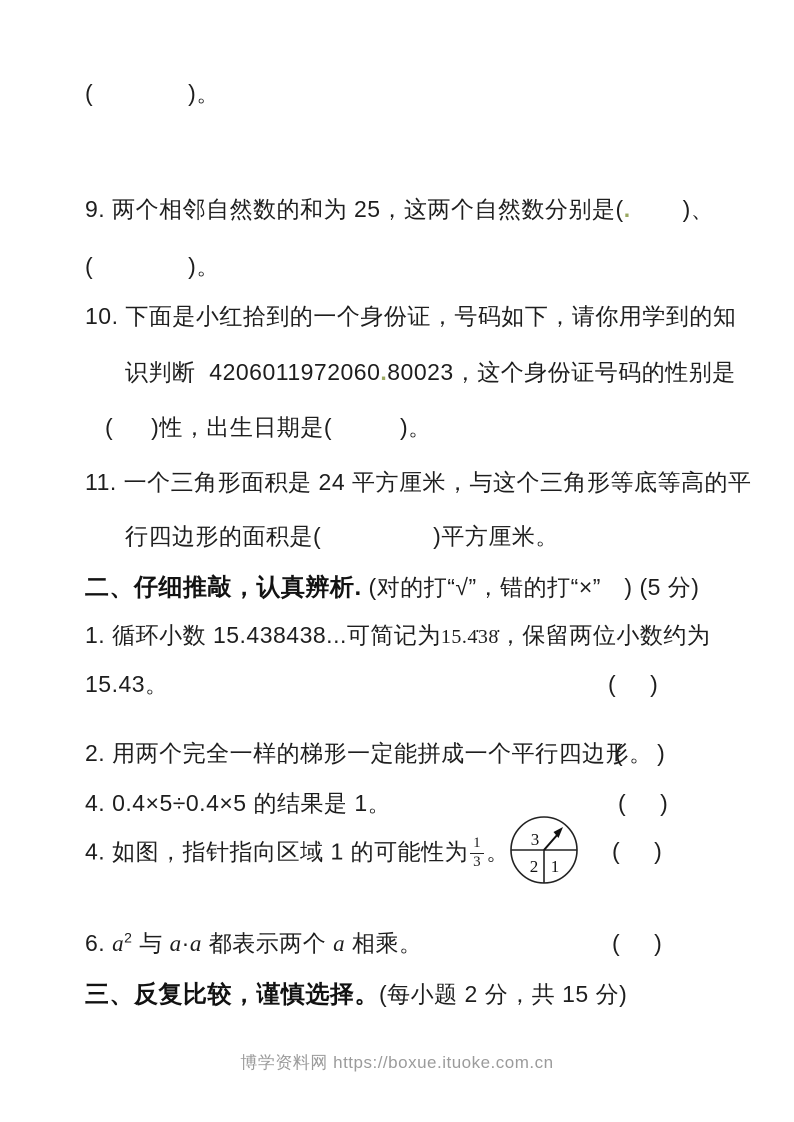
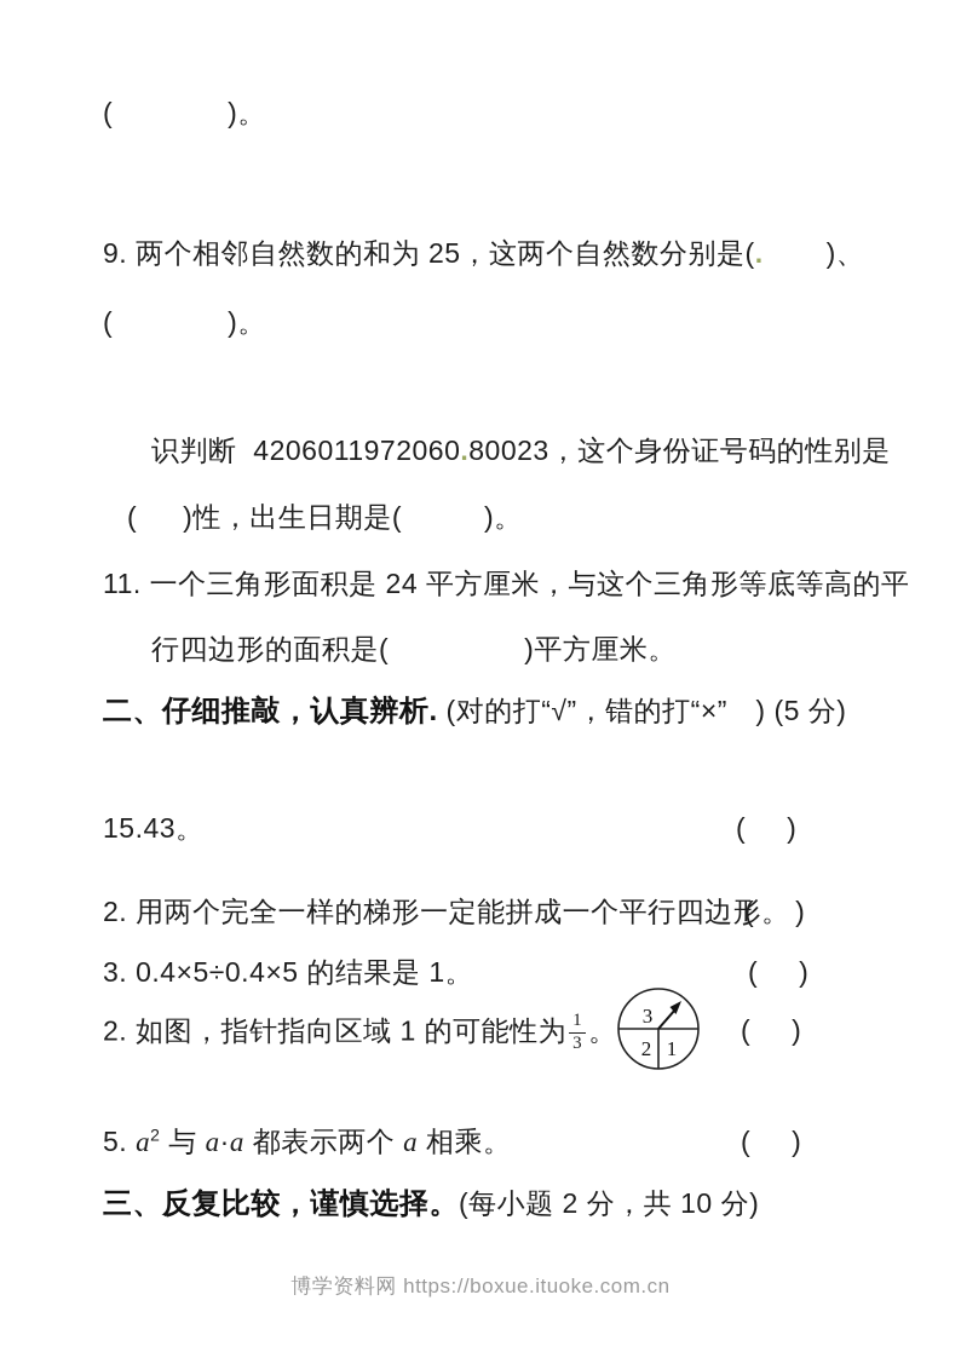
  ( )。
  9. 两个相邻自然数的和为 25，这两个自然数分别是(. )、
  ( )。
- 10. 下面是小红拾到的一个身份证，号码如下，请你用学到的知
  识判断 4206011972060.80023，这个身份证号码的性别是
  ( )性，出生日期是( )。
  11. 一个三角形面积是 24 平方厘米，与这个三角形等底等高的平
  行四边形的面积是( )平方厘米。
  二、仔细推敲，认真辨析. (对的打“√”，错的打“×” ) (5 分)
- 1. 循环小数 15.438438...可简记为15.4̇38̇，保留两位小数约为
  15.43。
  ( )
  2. 用两个完全一样的梯形一定能拼成一个平行四边形。
  ( )
- 4. 0.4×5÷0.4×5 的结果是 1。
+ 3. 0.4×5÷0.4×5 的结果是 1。
  ( )
- 4. 如图，指针指向区域 1 的可能性为
+ 2. 如图，指针指向区域 1 的可能性为
  1
  3
  。
  ( )
  3
  2
  1
- 6. a2 与 a·a 都表示两个 a 相乘。
+ 5. a2 与 a·a 都表示两个 a 相乘。
  ( )
- 三、反复比较，谨慎选择。(每小题 2 分，共 15 分)
+ 三、反复比较，谨慎选择。(每小题 2 分，共 10 分)
  博学资料网 https://boxue.ituoke.com.cn
